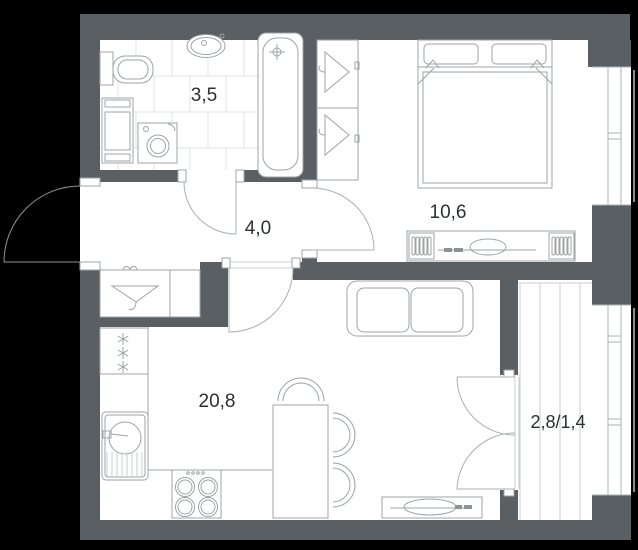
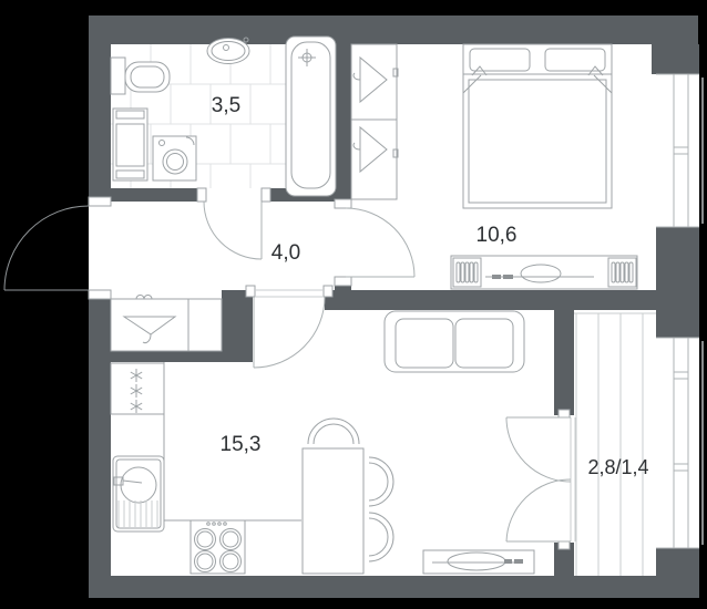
  3,5
  4,0
  10,6
- 20,8
+ 15,3
  2,8/1,4
